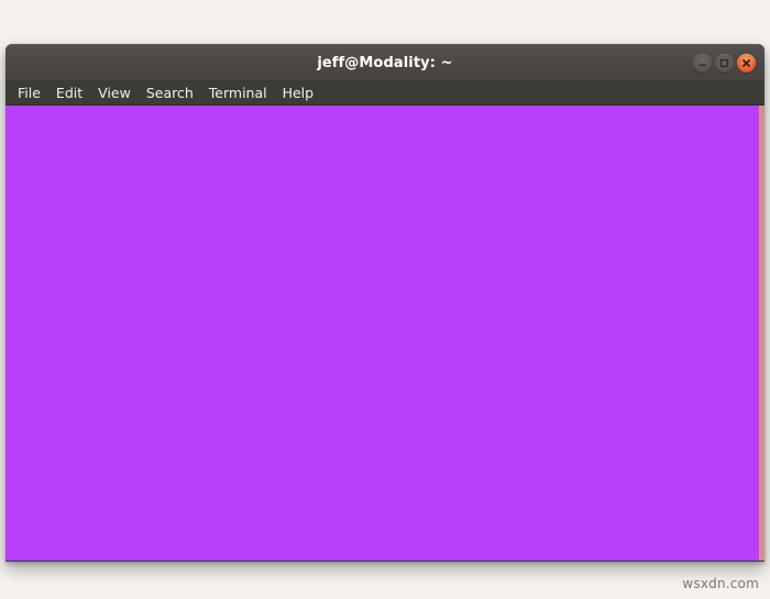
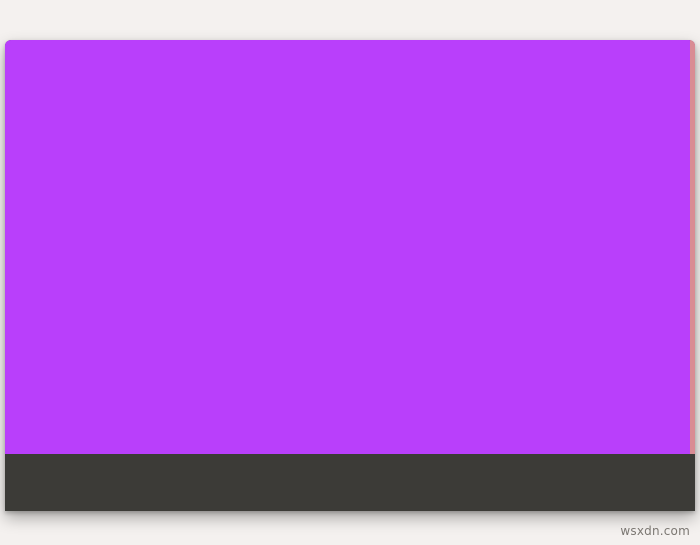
- jeff@Modality: ~
- File
- Edit
- View
- Search
- Terminal
- Help
  wsxdn.com
